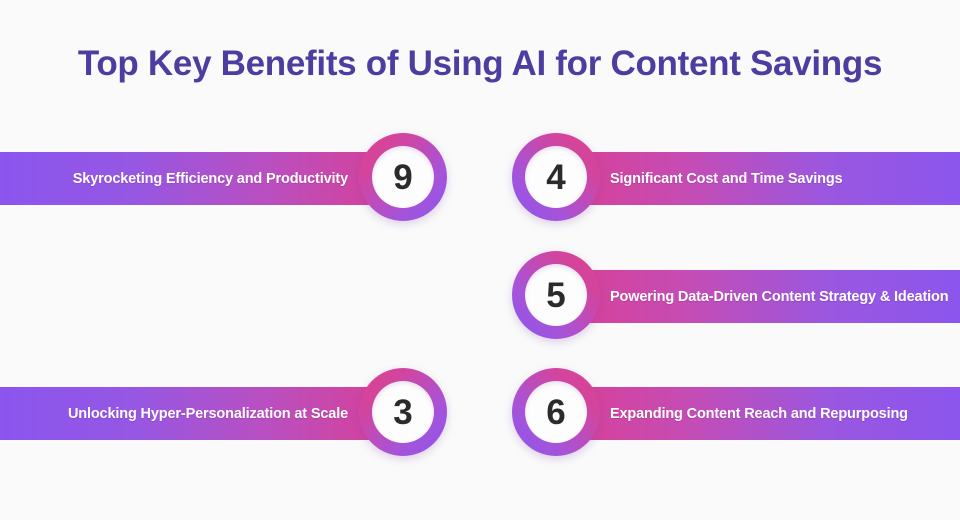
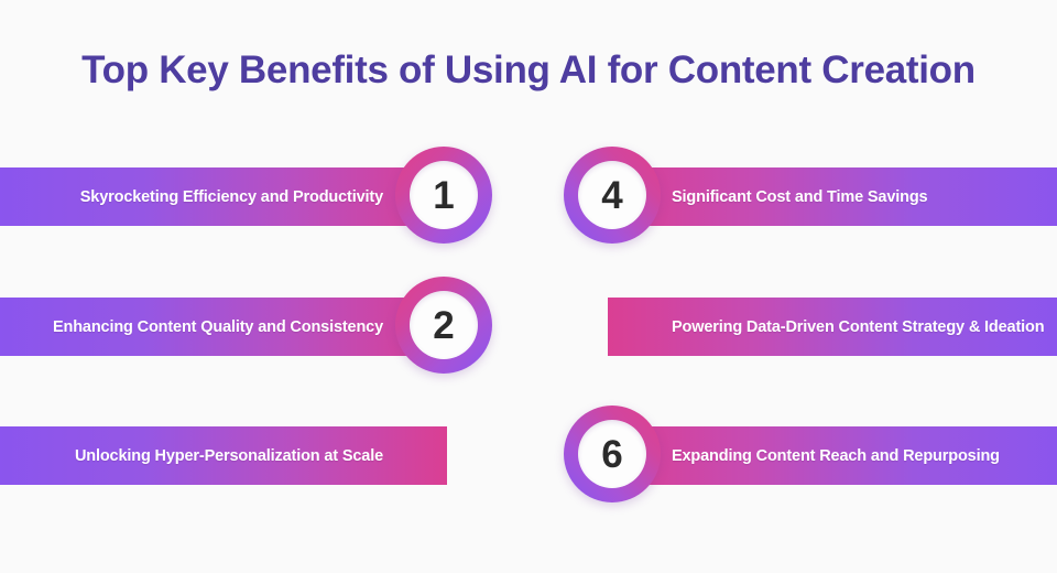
- Top Key Benefits of Using AI for Content Savings
+ Top Key Benefits of Using AI for Content Creation
  Skyrocketing Efficiency and Productivity
- 9
+ 1
+ Enhancing Content Quality and Consistency
+ 2
  Unlocking Hyper-Personalization at Scale
- 3
  Significant Cost and Time Savings
  4
  Powering Data-Driven Content Strategy & Ideation
- 5
  Expanding Content Reach and Repurposing
  6
